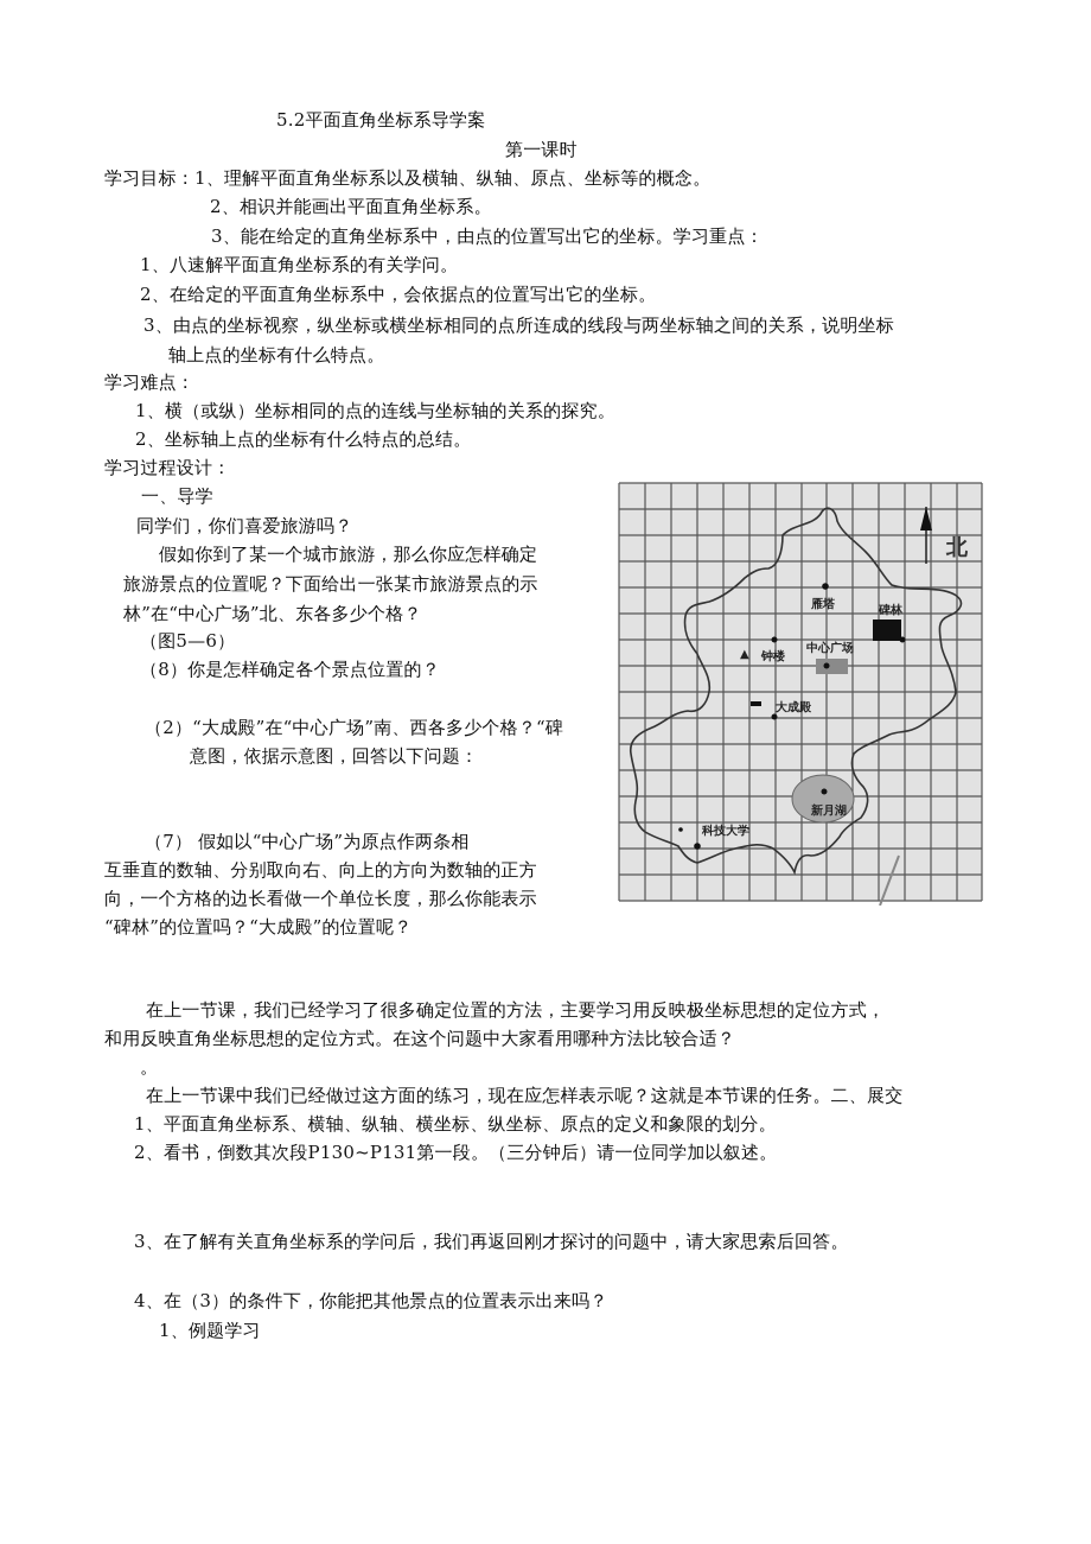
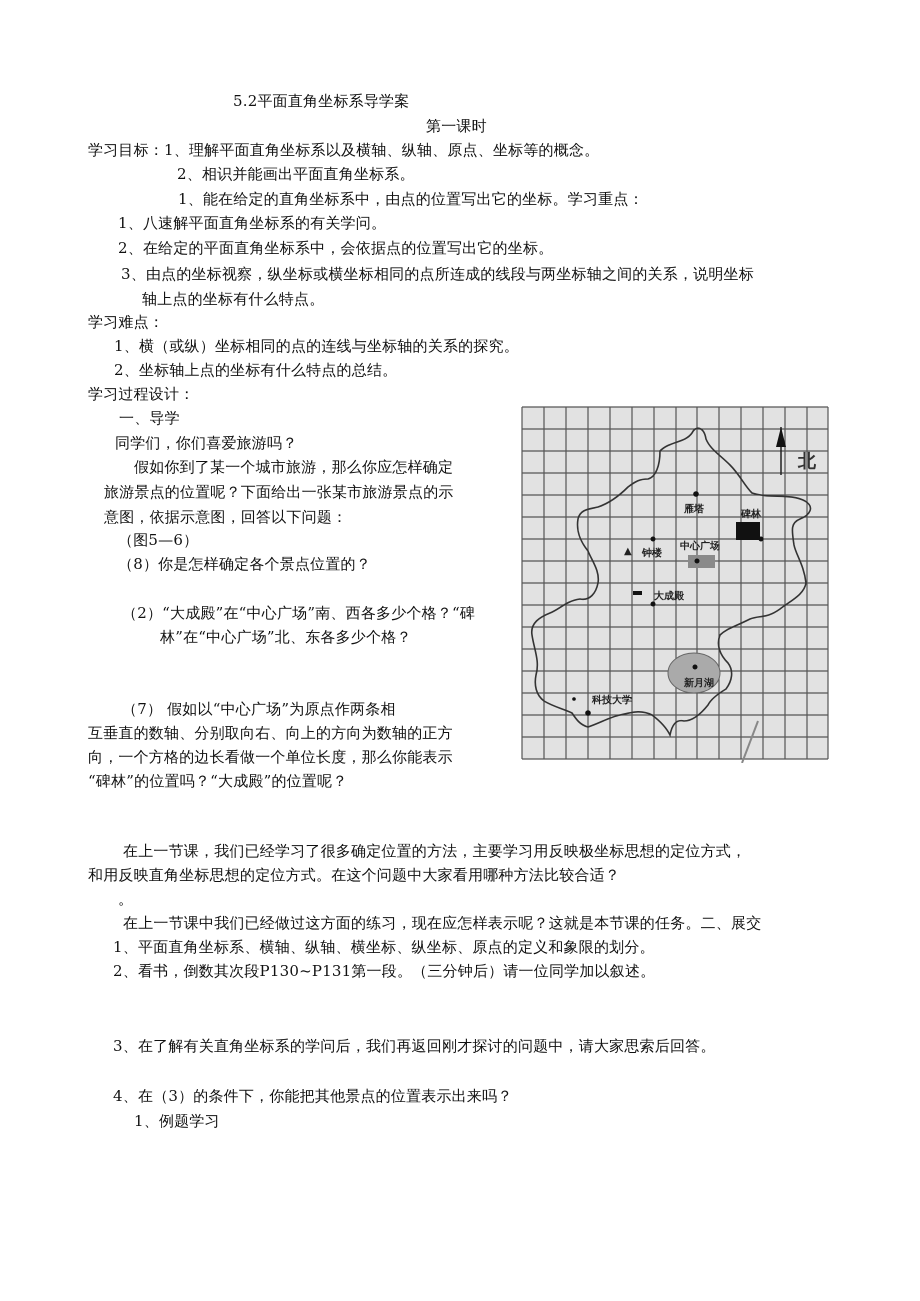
  5.2平面直角坐标系导学案
  第一课时
  学习目标：1、理解平面直角坐标系以及横轴、纵轴、原点、坐标等的概念。
  2、相识并能画出平面直角坐标系。
- 3、能在给定的直角坐标系中，由点的位置写出它的坐标。学习重点：
+ 1、能在给定的直角坐标系中，由点的位置写出它的坐标。学习重点：
  1、八速解平面直角坐标系的有关学问。
  2、在给定的平面直角坐标系中，会依据点的位置写出它的坐标。
  3、由点的坐标视察，纵坐标或横坐标相同的点所连成的线段与两坐标轴之间的关系，说明坐标
  轴上点的坐标有什么特点。
  学习难点：
  1、横（或纵）坐标相同的点的连线与坐标轴的关系的探究。
  2、坐标轴上点的坐标有什么特点的总结。
  学习过程设计：
  一、导学
  同学们，你们喜爱旅游吗？
  假如你到了某一个城市旅游，那么你应怎样确定
  旅游景点的位置呢？下面给出一张某市旅游景点的示
- 林”在“中心广场”北、东各多少个格？
+ 意图，依据示意图，回答以下问题：
  （图5—6）
  （8）你是怎样确定各个景点位置的？
  （2）“大成殿”在“中心广场”南、西各多少个格？“碑
- 意图，依据示意图，回答以下问题：
+ 林”在“中心广场”北、东各多少个格？
  （7） 假如以“中心广场”为原点作两条相
  互垂直的数轴、分别取向右、向上的方向为数轴的正方
  向，一个方格的边长看做一个单位长度，那么你能表示
  “碑林”的位置吗？“大成殿”的位置呢？
  北
  雁塔
  碑林
  ▲
  钟楼
  中心广场
  大成殿
  新月湖
  科技大学
  在上一节课，我们已经学习了很多确定位置的方法，主要学习用反映极坐标思想的定位方式，
  和用反映直角坐标思想的定位方式。在这个问题中大家看用哪种方法比较合适？
  。
  在上一节课中我们已经做过这方面的练习，现在应怎样表示呢？这就是本节课的任务。二、展交
  1、平面直角坐标系、横轴、纵轴、横坐标、纵坐标、原点的定义和象限的划分。
  2、看书，倒数其次段P130~P131第一段。（三分钟后）请一位同学加以叙述。
  3、在了解有关直角坐标系的学问后，我们再返回刚才探讨的问题中，请大家思索后回答。
  4、在（3）的条件下，你能把其他景点的位置表示出来吗？
  1、例题学习
